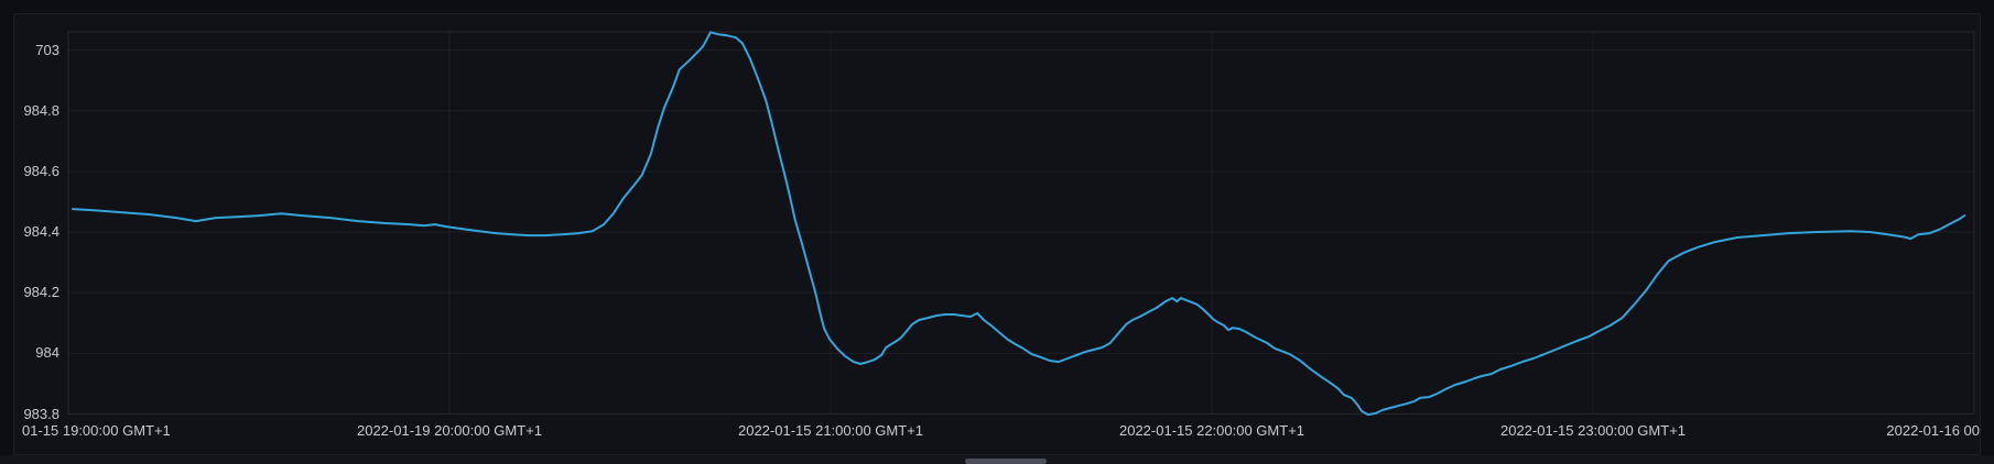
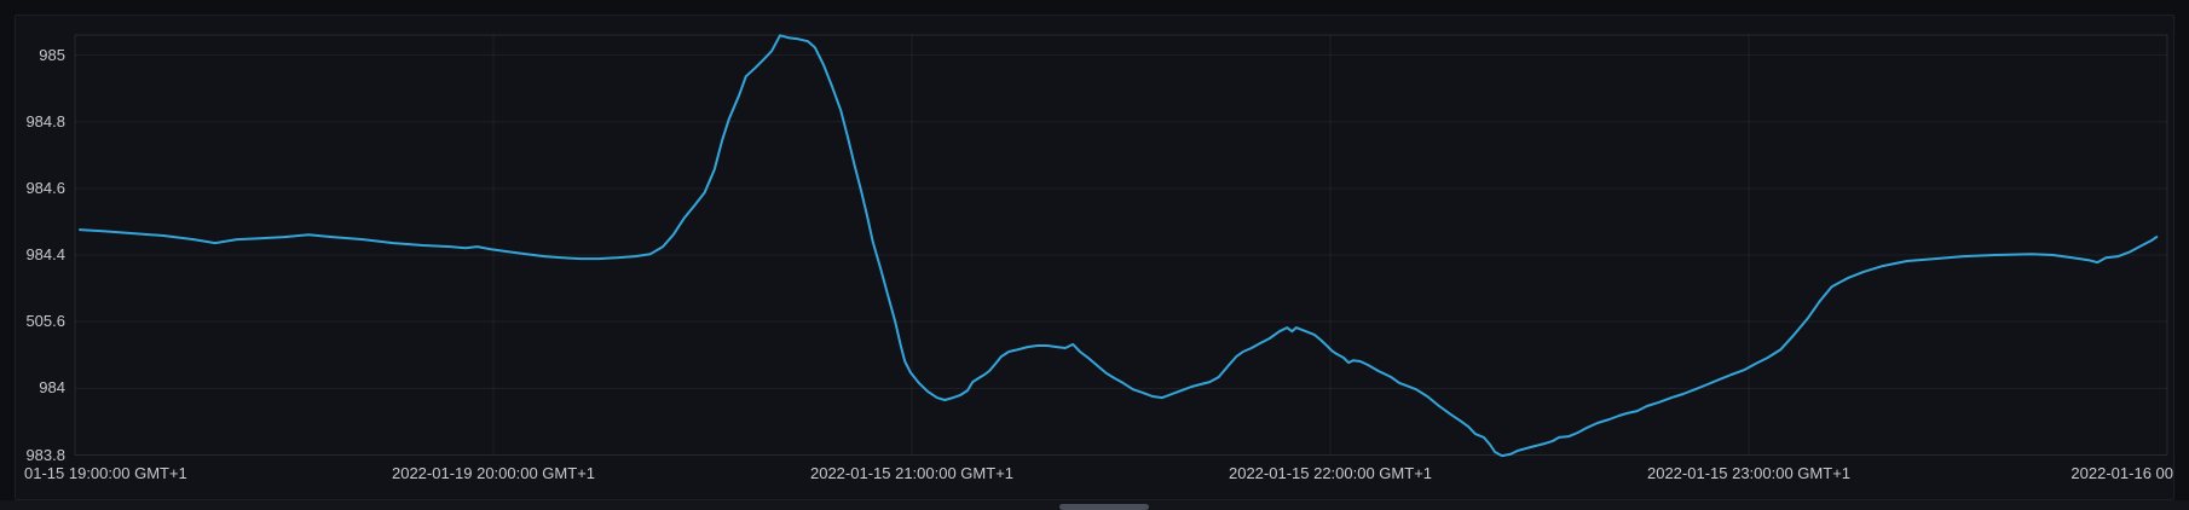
- 703
+ 985
  984.8
  984.6
  984.4
- 984.2
+ 505.6
  984
  983.8
  01-15 19:00:00 GMT+1
  2022-01-19 20:00:00 GMT+1
  2022-01-15 21:00:00 GMT+1
  2022-01-15 22:00:00 GMT+1
  2022-01-15 23:00:00 GMT+1
  2022-01-16 00
